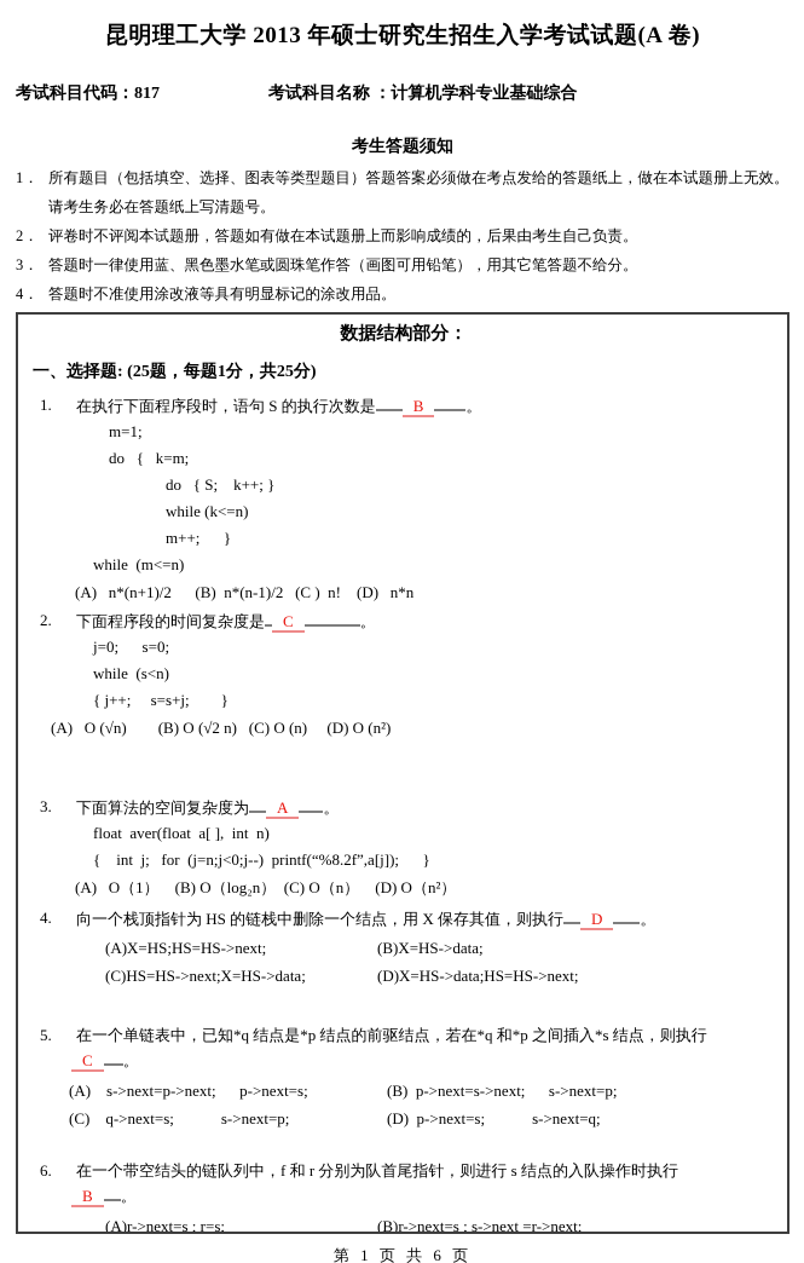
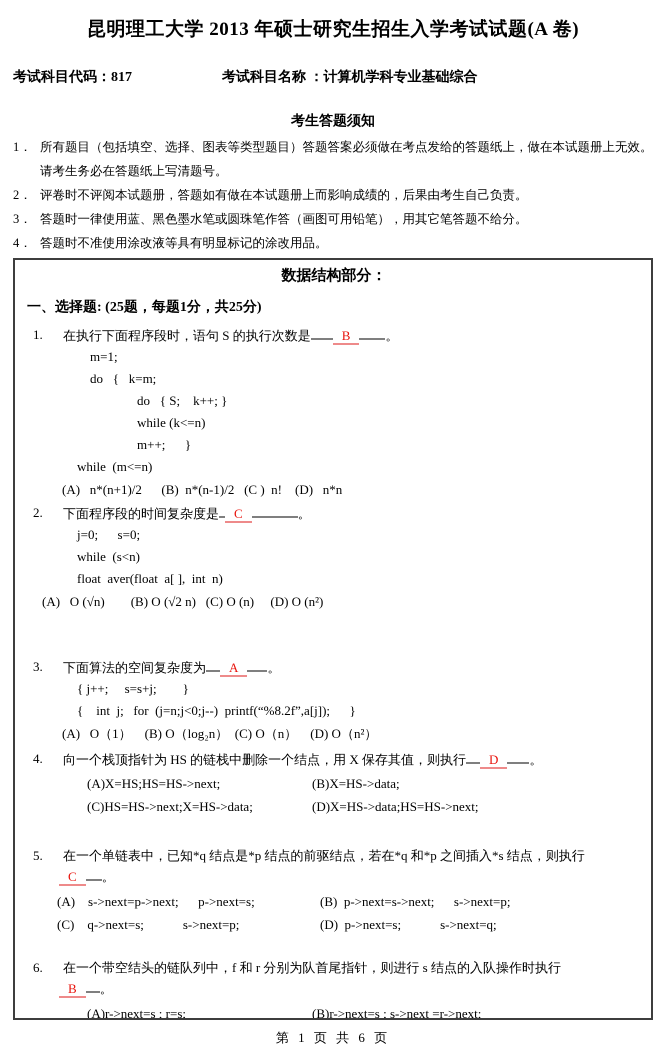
  昆明理工大学 2013 年硕士研究生招生入学考试试题(A 卷)
  考试科目代码：817
  考试科目名称 ：计算机学科专业基础综合
  考生答题须知
  1．
  所有题目（包括填空、选择、图表等类型题目）答题答案必须做在考点发给的答题纸上，做在本试题册上无效。请考生务必在答题纸上写清题号。
  2．
  评卷时不评阅本试题册，答题如有做在本试题册上而影响成绩的，后果由考生自己负责。
  3．
  答题时一律使用蓝、黑色墨水笔或圆珠笔作答（画图可用铅笔），用其它笔答题不给分。
  4．
  答题时不准使用涂改液等具有明显标记的涂改用品。
  数据结构部分：
  一、选择题: (25题，每题1分，共25分)
  1.
  在执行下面程序段时，语句 S 的执行次数是 B 。
  m=1;
  do { k=m;
  do { S; k++; }
  while (k<=n)
  m++; }
  while (m<=n)
  (A) n*(n+1)/2 (B) n*(n-1)/2 (C ) n! (D) n*n
  2.
  下面程序段的时间复杂度是 C 。
  j=0; s=0;
  while (s<n)
- { j++; s=s+j; }
+ float aver(float a[ ], int n)
  (A) O (√n) (B) O (√2 n) (C) O (n) (D) O (n²)
  3.
  下面算法的空间复杂度为 A 。
- float aver(float a[ ], int n)
+ { j++; s=s+j; }
  { int j; for (j=n;j<0;j--) printf(“%8.2f”,a[j]); }
  (A) O（1） (B) O（log₂n） (C) O（n） (D) O（n²）
  4.
  向一个栈顶指针为 HS 的链栈中删除一个结点，用 X 保存其值，则执行 D 。
  (A)X=HS;HS=HS->next;
  (B)X=HS->data;
  (C)HS=HS->next;X=HS->data;
  (D)X=HS->data;HS=HS->next;
  5.
  在一个单链表中，已知*q 结点是*p 结点的前驱结点，若在*q 和*p 之间插入*s 结点，则执行
  C 。
  (A) s->next=p->next; p->next=s;
  (B) p->next=s->next; s->next=p;
  (C) q->next=s; s->next=p;
  (D) p->next=s; s->next=q;
  6.
  在一个带空结头的链队列中，f 和 r 分别为队首尾指针，则进行 s 结点的入队操作时执行
  B 。
  (A)r->next=s ; r=s;
  (B)r->next=s ; s->next =r->next;
  第 1 页 共 6 页
